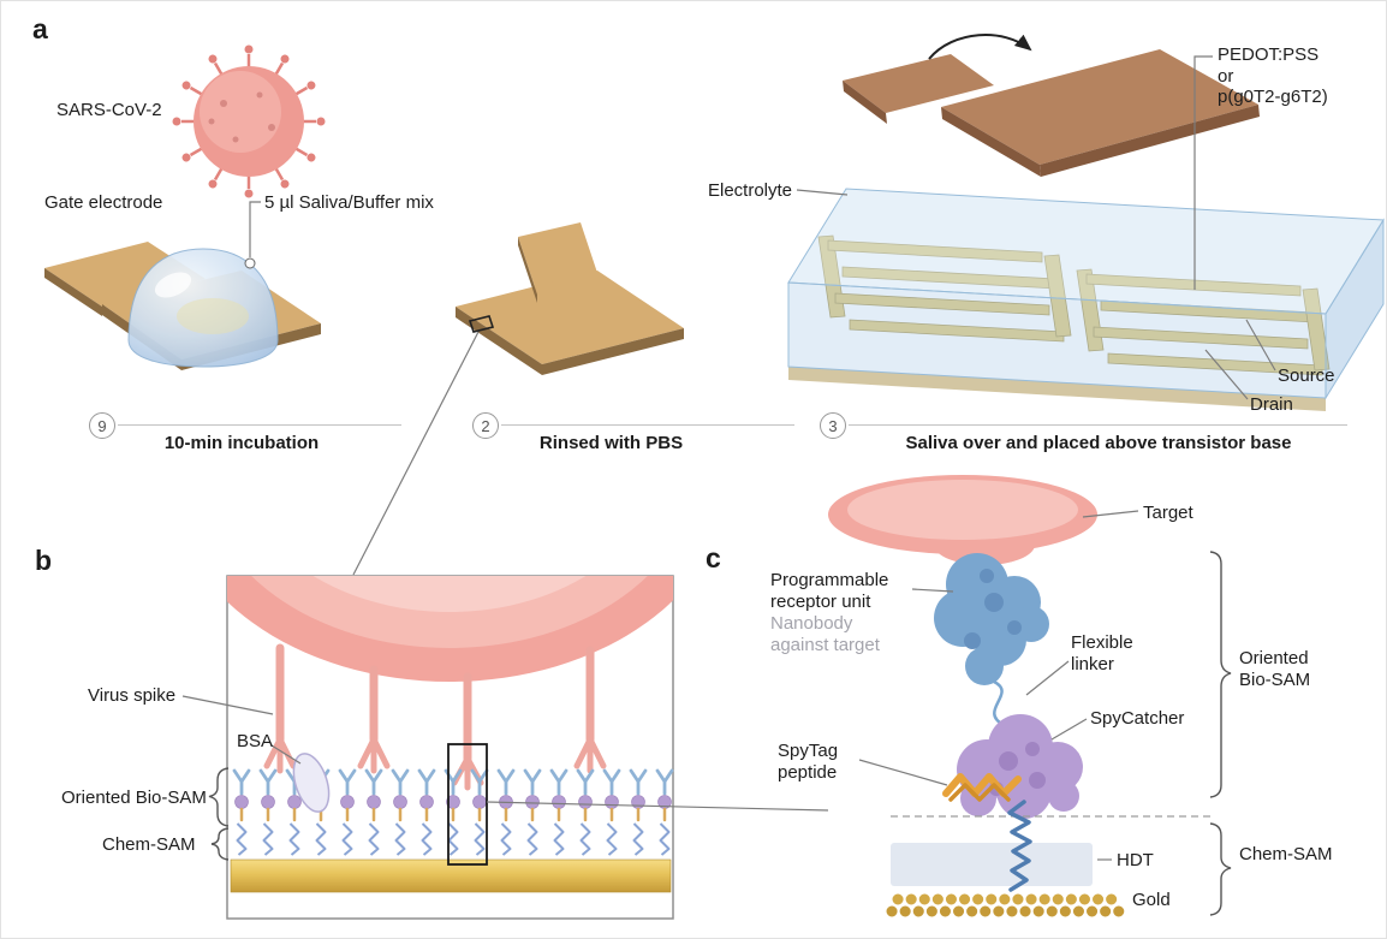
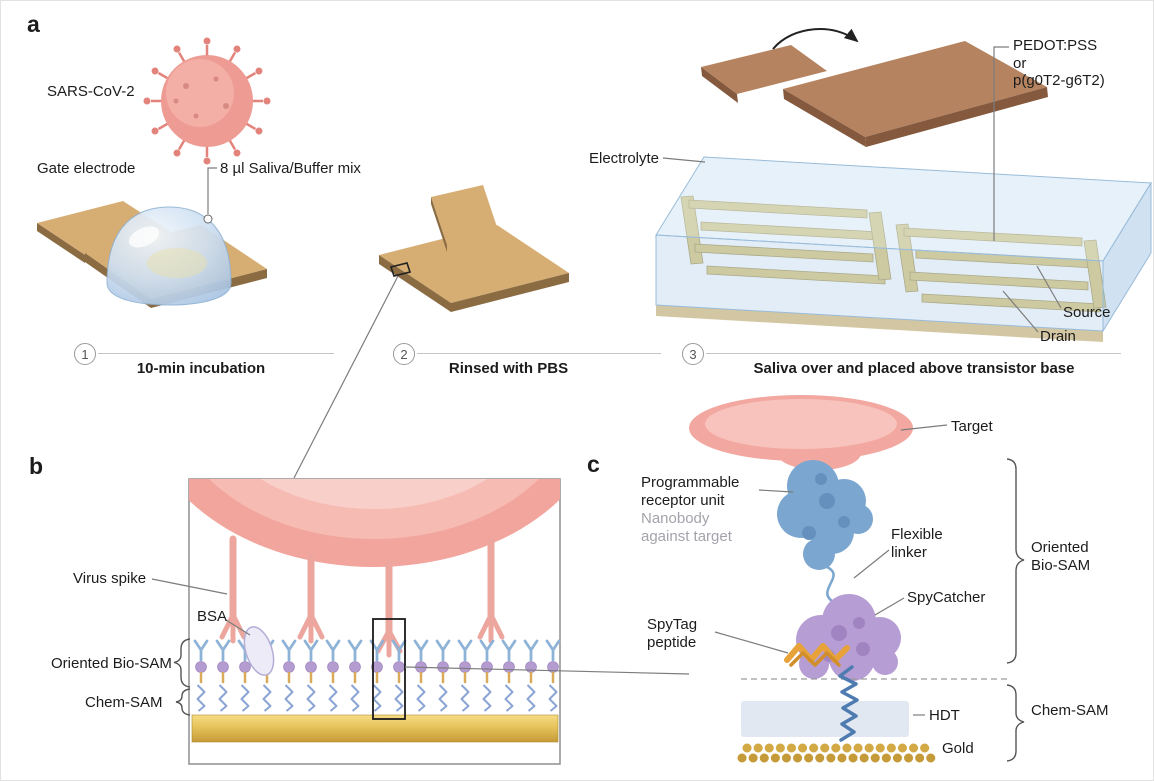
  a
  SARS-CoV-2
  Gate electrode
- 5 µl Saliva/Buffer mix
+ 8 µl Saliva/Buffer mix
  Electrolyte
  PEDOT:PSS
  or
  p(g0T2-g6T2)
  Source
  Drain
- 9
+ 1
  10-min incubation
  2
  Rinsed with PBS
  3
  Saliva over and placed above transistor base
  b
  Virus spike
  BSA
  Oriented Bio-SAM
  Chem-SAM
  c
  Target
  Programmable
  receptor unit
  Nanobody
  against target
  Flexible
  linker
  SpyCatcher
  SpyTag
  peptide
  Oriented
  Bio-SAM
  Chem-SAM
  HDT
  Gold
